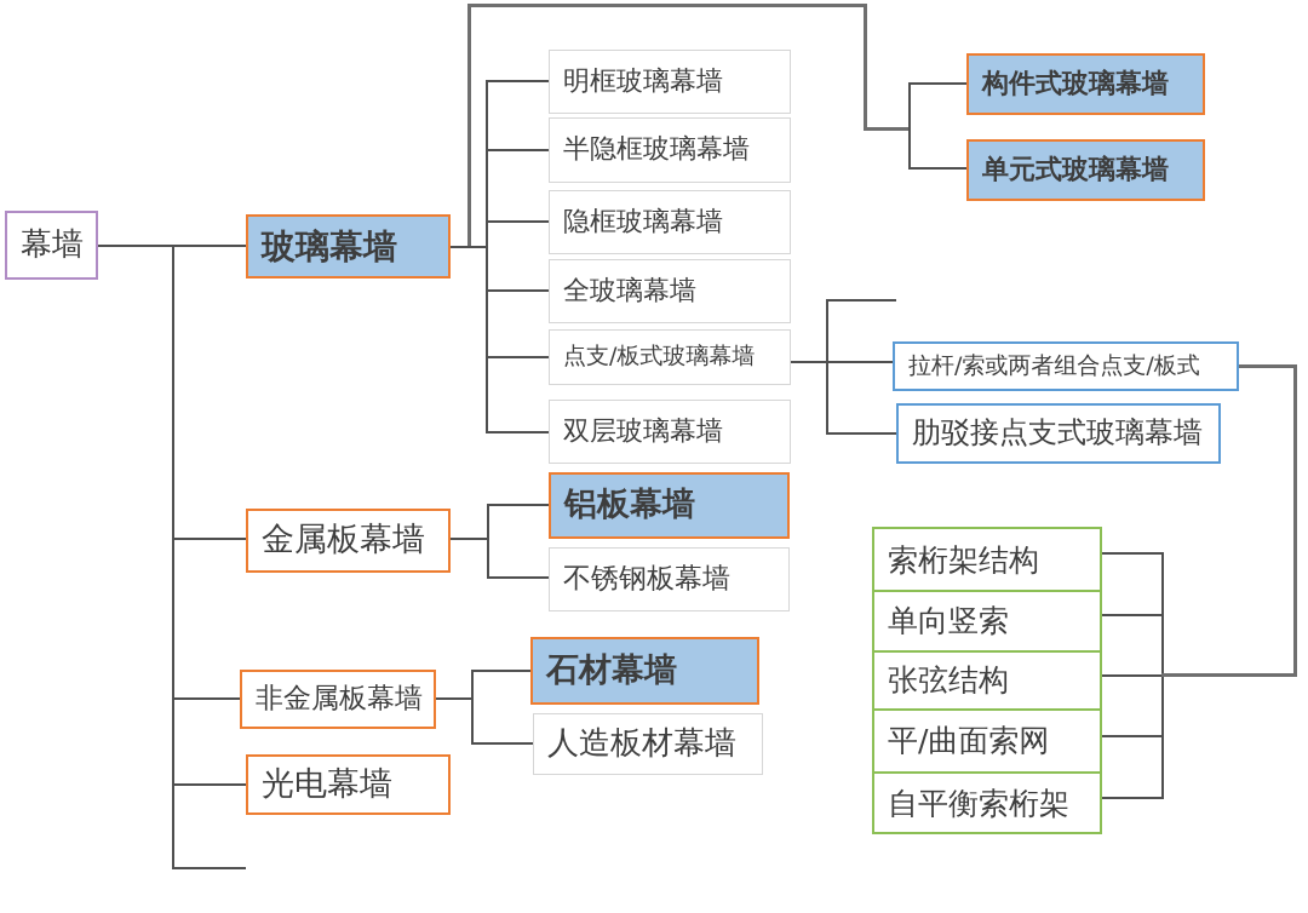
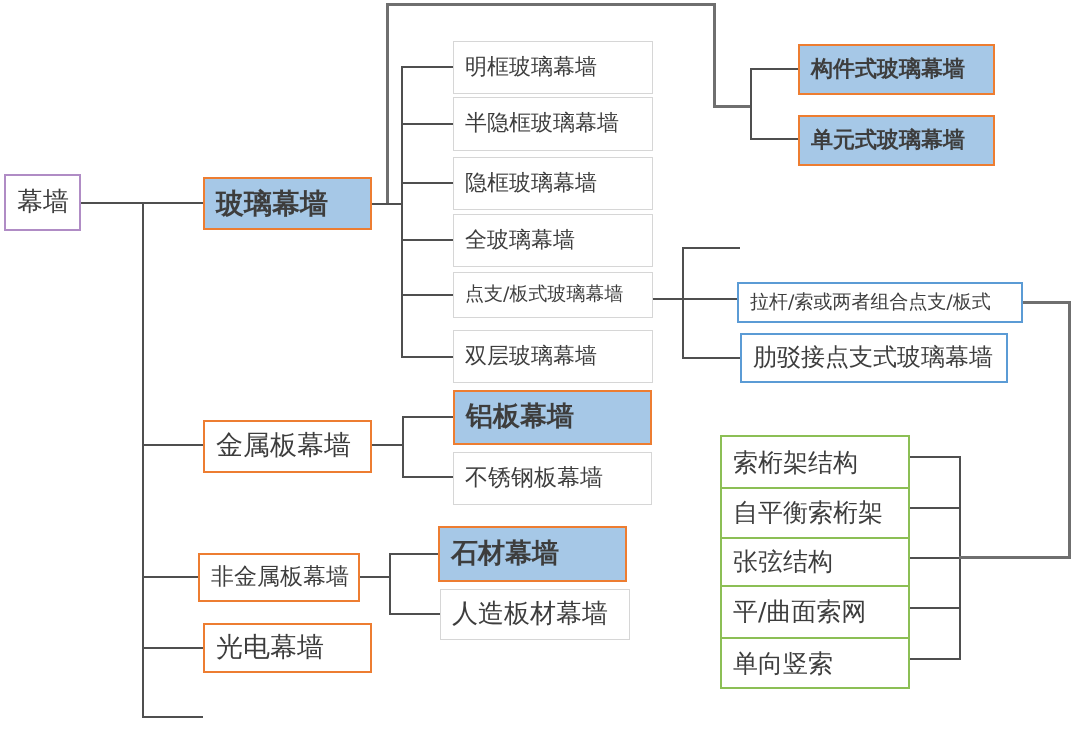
  幕墙
  玻璃幕墙
  明框玻璃幕墙
  半隐框玻璃幕墙
  隐框玻璃幕墙
  全玻璃幕墙
  点支/板式玻璃幕墙
  双层玻璃幕墙
  构件式玻璃幕墙
  单元式玻璃幕墙
  拉杆/索或两者组合点支/板式
  肋驳接点支式玻璃幕墙
  金属板幕墙
  铝板幕墙
  不锈钢板幕墙
  非金属板幕墙
  石材幕墙
  人造板材幕墙
  光电幕墙
  索桁架结构
- 单向竖索
+ 自平衡索桁架
  张弦结构
  平/曲面索网
- 自平衡索桁架
+ 单向竖索
